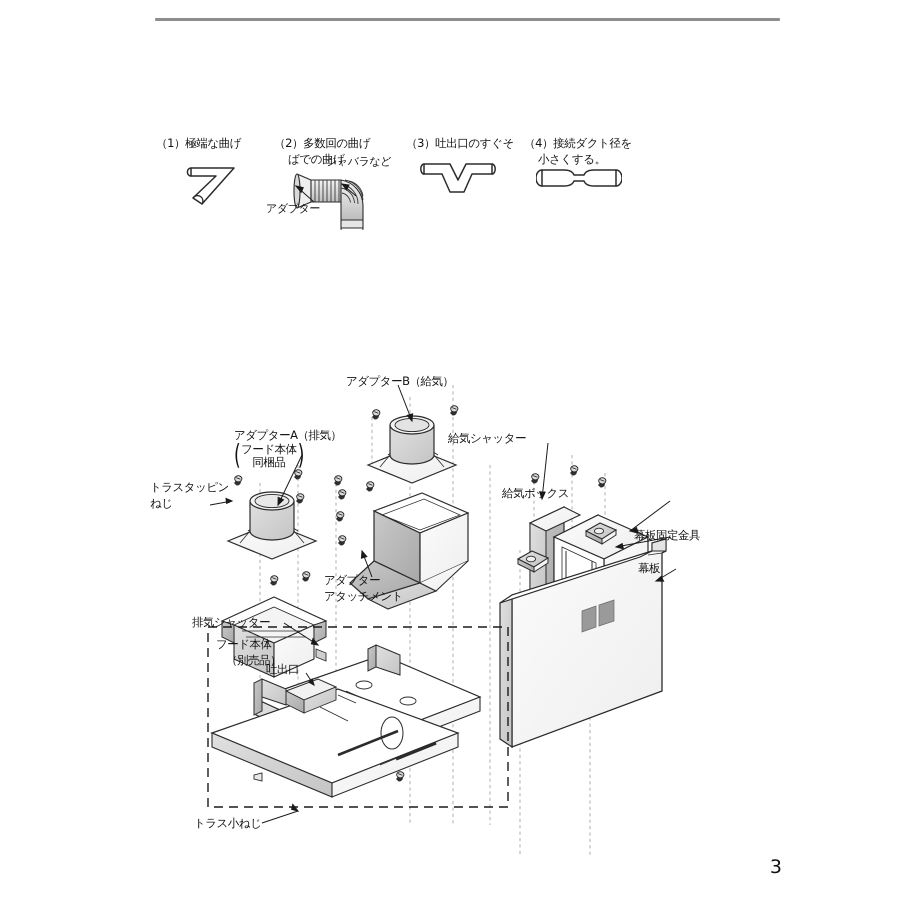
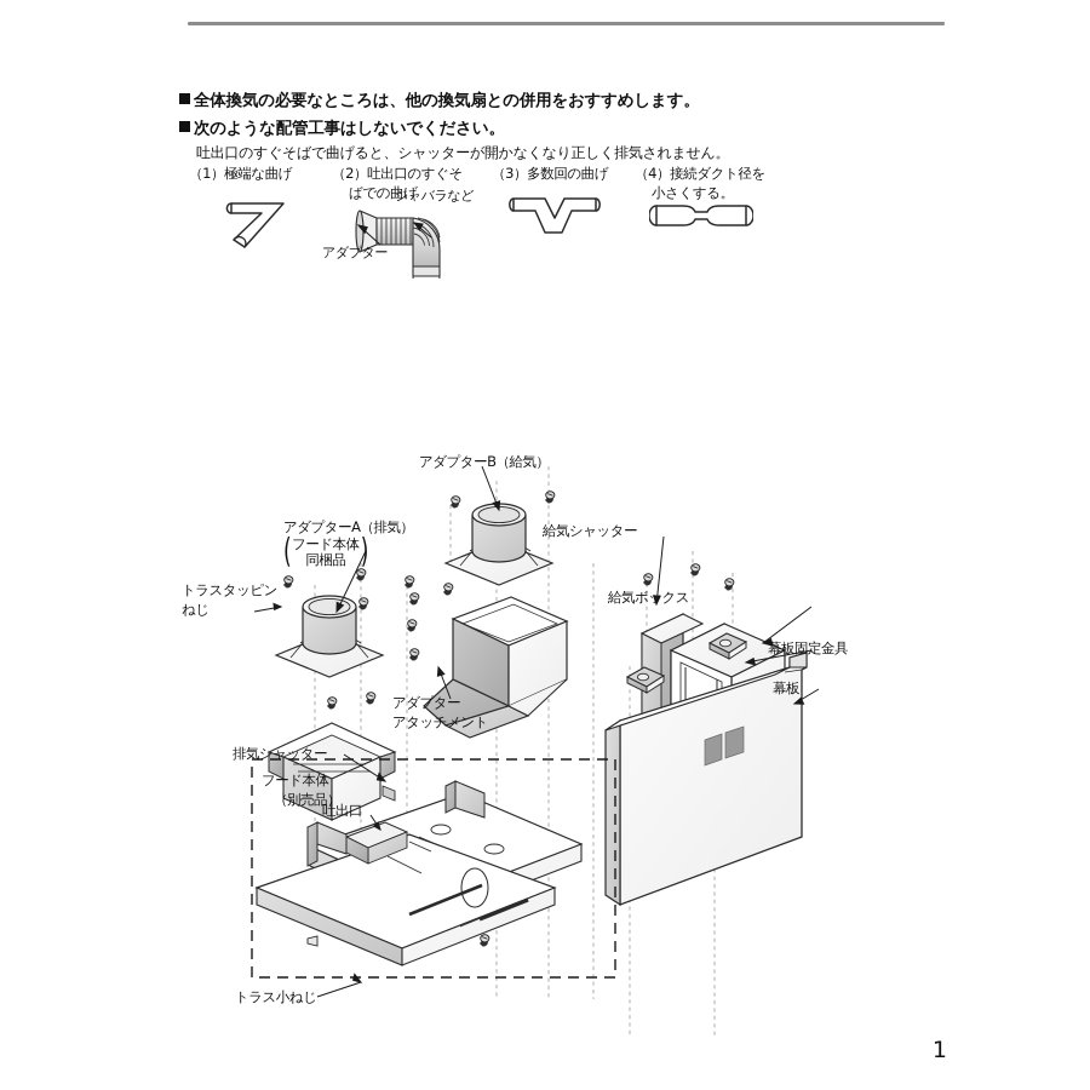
+ 全体換気の必要なところは、他の換気扇との併用をおすすめします。
+ 次のような配管工事はしないでください。
+ 吐出口のすぐそばで曲げると、シャッターが開かなくなり正しく排気されません。
  （1）極端な曲げ
- （2）多数回の曲げ
+ （2）吐出口のすぐそ
  ばでの曲げ
  ジャバラなど
  アダプター
- （3）吐出口のすぐそ
+ （3）多数回の曲げ
  （4）接続ダクト径を
  小さくする。
  アダプターB（給気）
  給気シャッター
  給気ボックス
  アダプターA（排気）
  (
  フード本体
  同梱品
  )
  トラスタッピン
  ねじ
  アダプター
  アタッチメント
  排気シャッター
  幕板固定金具
  幕板
  フード本体
  （別売品）
  吐出口
  トラス小ねじ
- 3
+ 1
